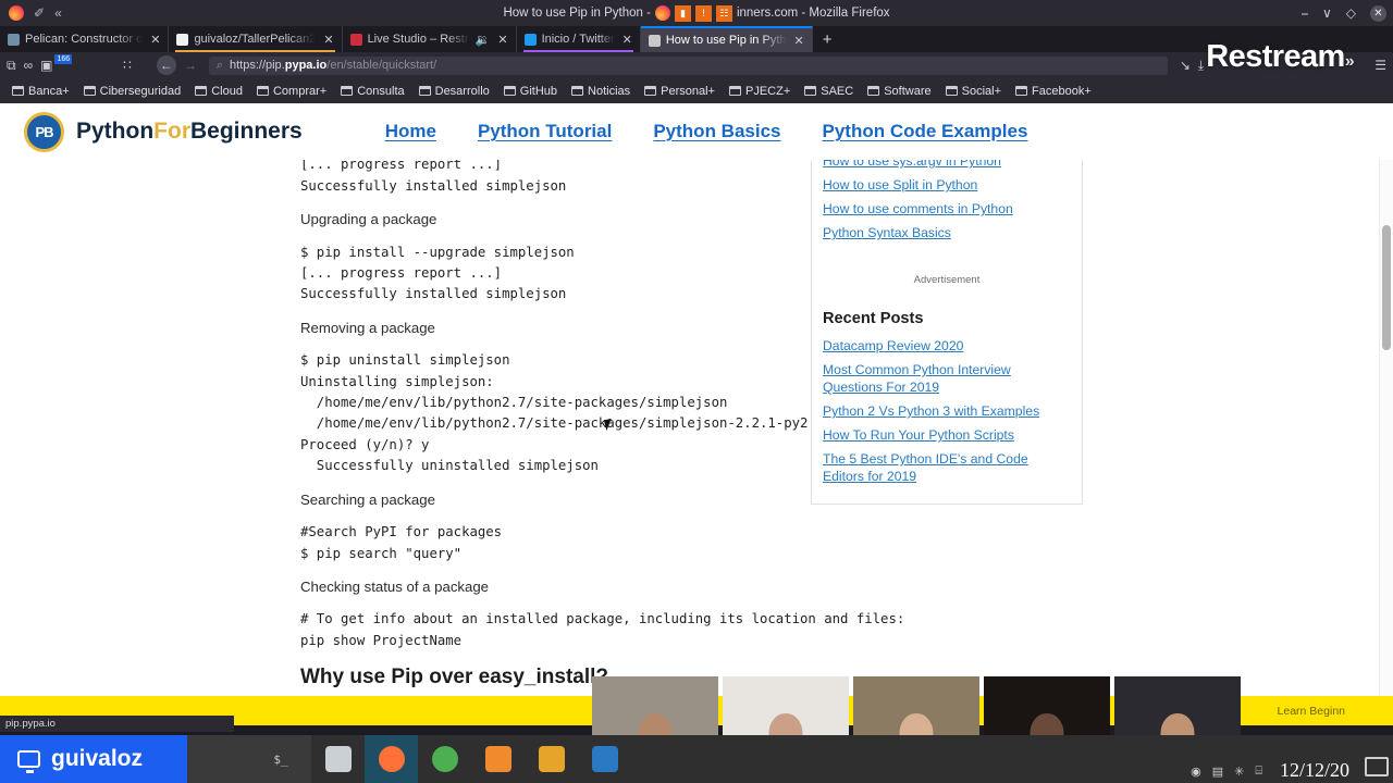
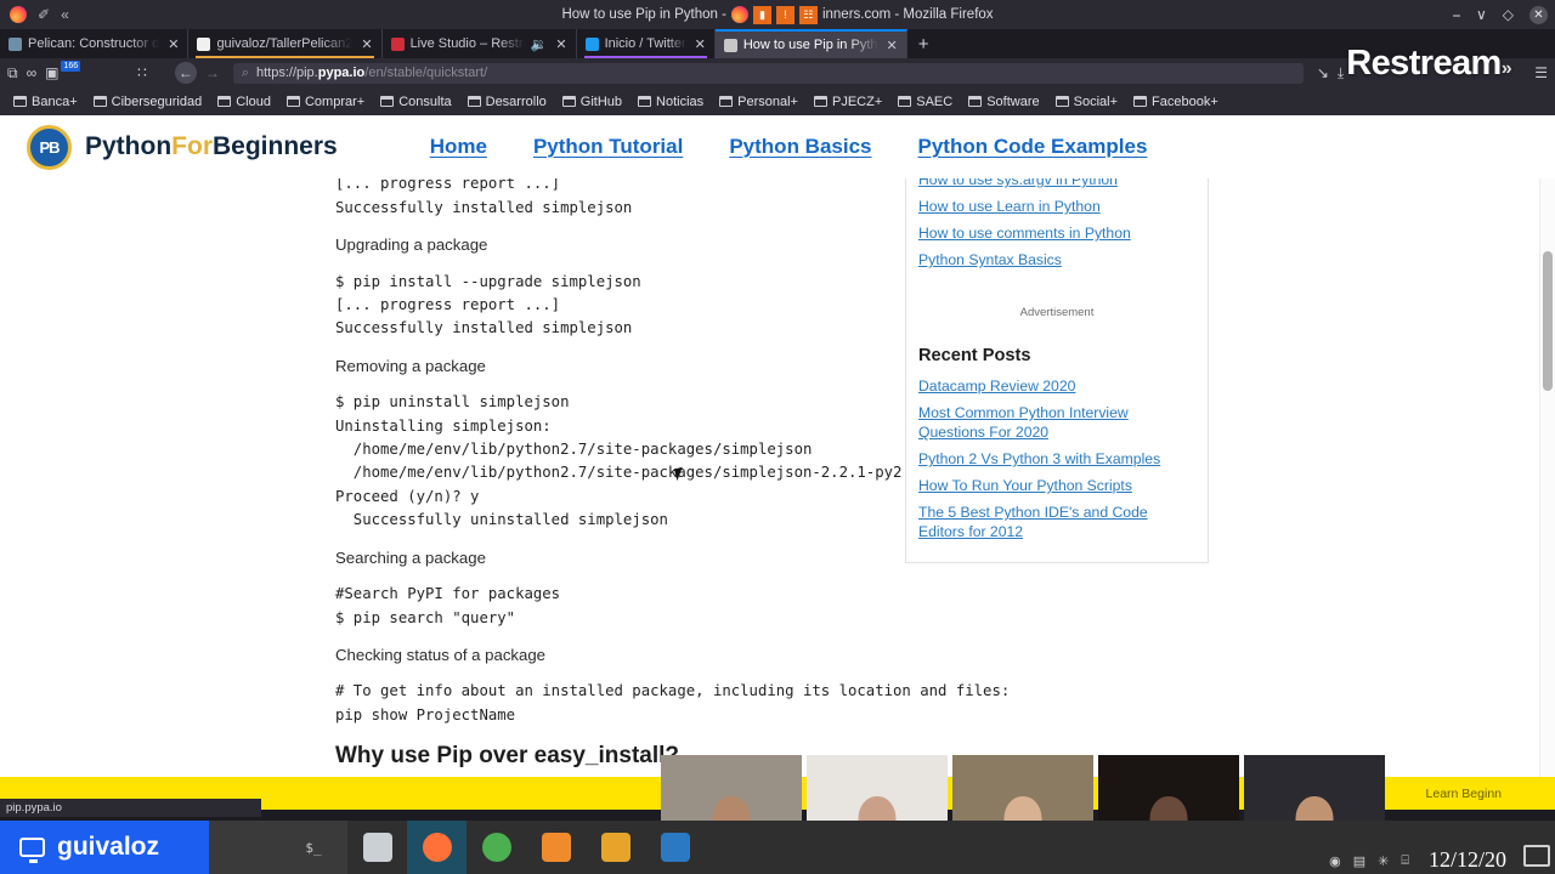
  ✐
  «
  How to use Pip in Python -
  ▮
  !
  ☷
  inners.com - Mozilla Firefox
  ⎯
  ∨
  ◇
  ✕
  Pelican: Constructor d
  ✕
  guivaloz/TallerPelican2
  ✕
  Live Studio – Restr
  🔉
  ✕
  Inicio / Twitter
  ✕
  How to use Pip in Pyth
  ✕
  +
  ⧉
  ∞
  ▣
  ∷
  ←
  →
  ⌕
  https://pip.pypa.io/en/stable/quickstart/
  ↘
  ⤓
  ☰
  Banca+
  Ciberseguridad
  Cloud
  Comprar+
  Consulta
  Desarrollo
  GitHub
  Noticias
  Personal+
  PJECZ+
  SAEC
  Software
  Social+
  Facebook+
  Restream»
  PB
  PythonForBeginners
  Home
  Python Tutorial
  Python Basics
  Python Code Examples
  [... progress report ...]
  Successfully installed simplejson
  Upgrading a package
  $ pip install --upgrade simplejson
  [... progress report ...]
  Successfully installed simplejson
  Removing a package
  $ pip uninstall simplejson
  Uninstalling simplejson:
  /home/me/env/lib/python2.7/site-packages/simplejson
  /home/me/env/lib/python2.7/site-packages/simplejson-2.2.1-py2
  Proceed (y/n)? y
  Successfully uninstalled simplejson
  Searching a package
  #Search PyPI for packages
  $ pip search "query"
  Checking status of a package
  # To get info about an installed package, including its location and files:
  pip show ProjectName
  Why use Pip over easy_instal
  How to use sys.argv in Python
- How to use Split in Python
+ How to use Learn in Python
  How to use comments in Python
  Python Syntax Basics
  Advertisement
  Recent Posts
  Datacamp Review 2020
- Most Common Python Interview Questions For 2019
+ Most Common Python Interview Questions For 2020
  Python 2 Vs Python 3 with Examples
  How To Run Your Python Scripts
- The 5 Best Python IDE's and Code Editors for 2019
+ The 5 Best Python IDE's and Code Editors for 2012
  Learn Beginn
  pip.pypa.io
  guivaloz
  $_
  ◉
  ▤
  ✳
  ⌸
  12/12/20
